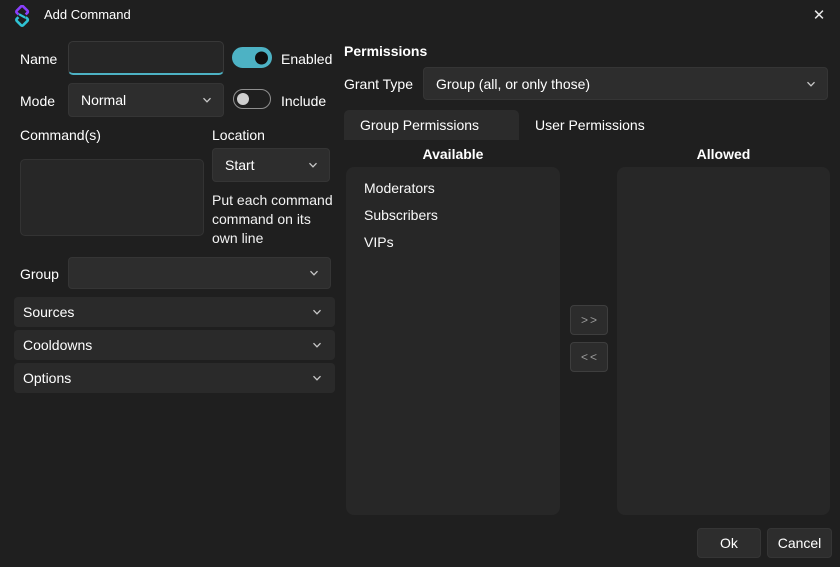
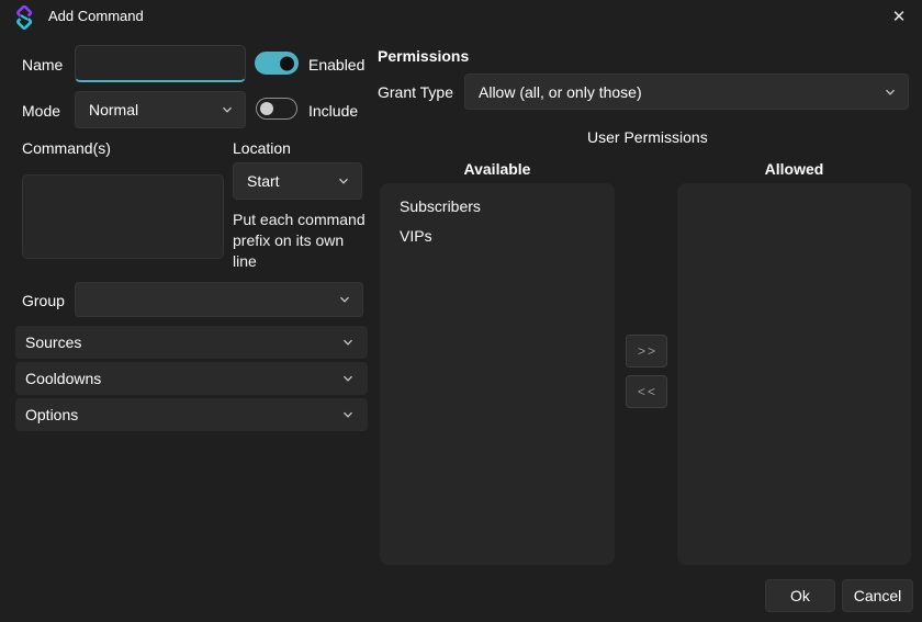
  Add Command
  ✕
  Name
  Enabled
  Mode
  Normal
  Include
  Command(s)
  Location
  Start
- Put each command command on its own line
+ Put each command prefix on its own line
  Group
  Sources
  Cooldowns
  Options
  Permissions
  Grant Type
- Group (all, or only those)
+ Allow (all, or only those)
- Group Permissions
  User Permissions
  Available
  Allowed
- Moderators
  Subscribers
  VIPs
  >>
  <<
  Ok
  Cancel
